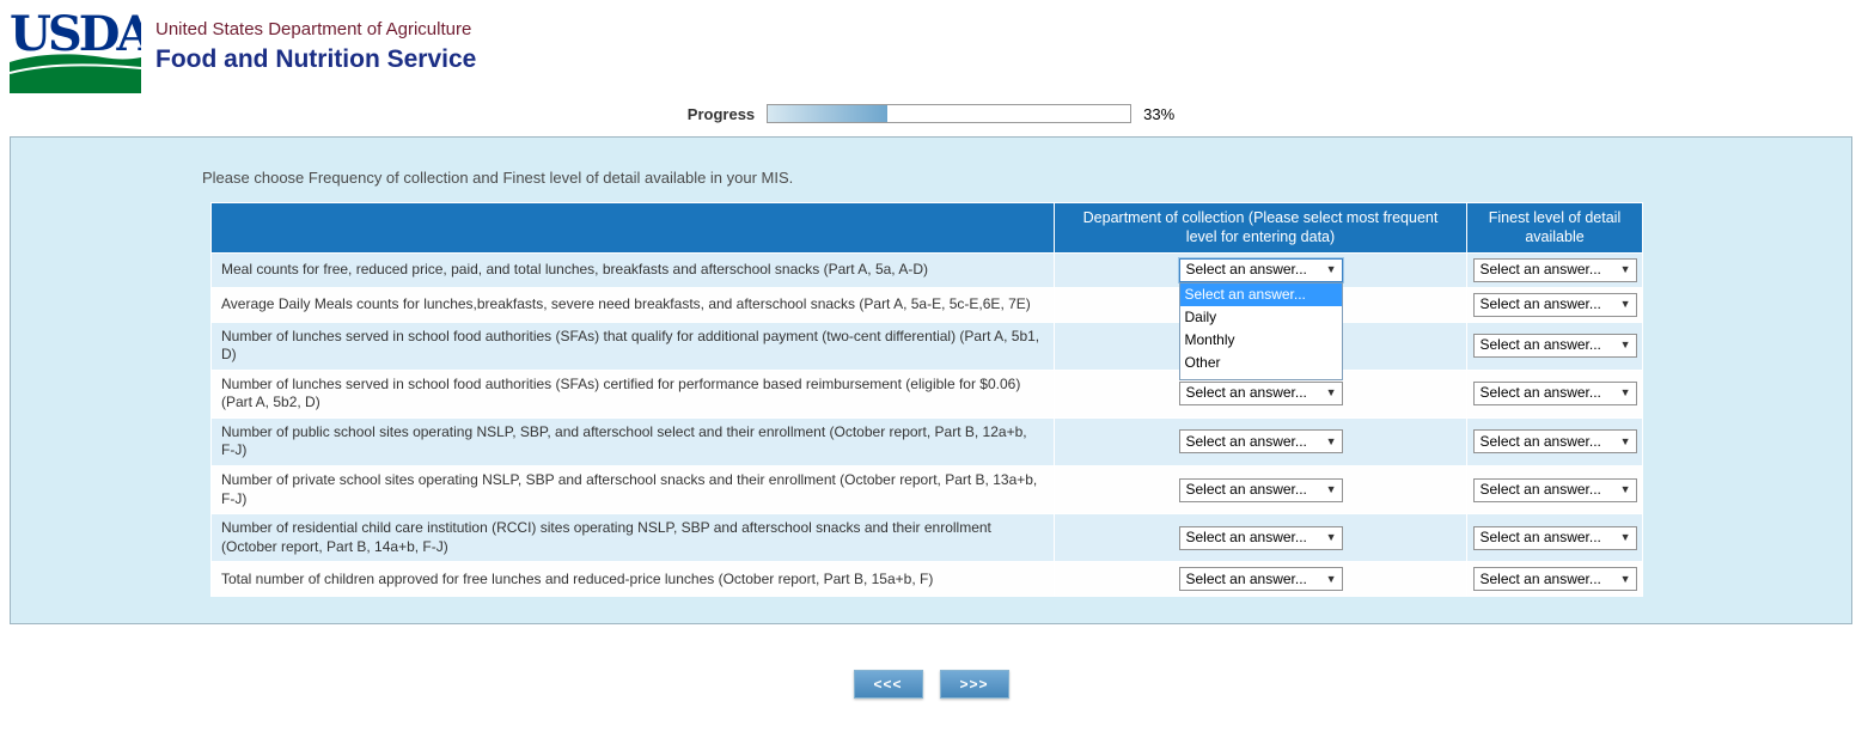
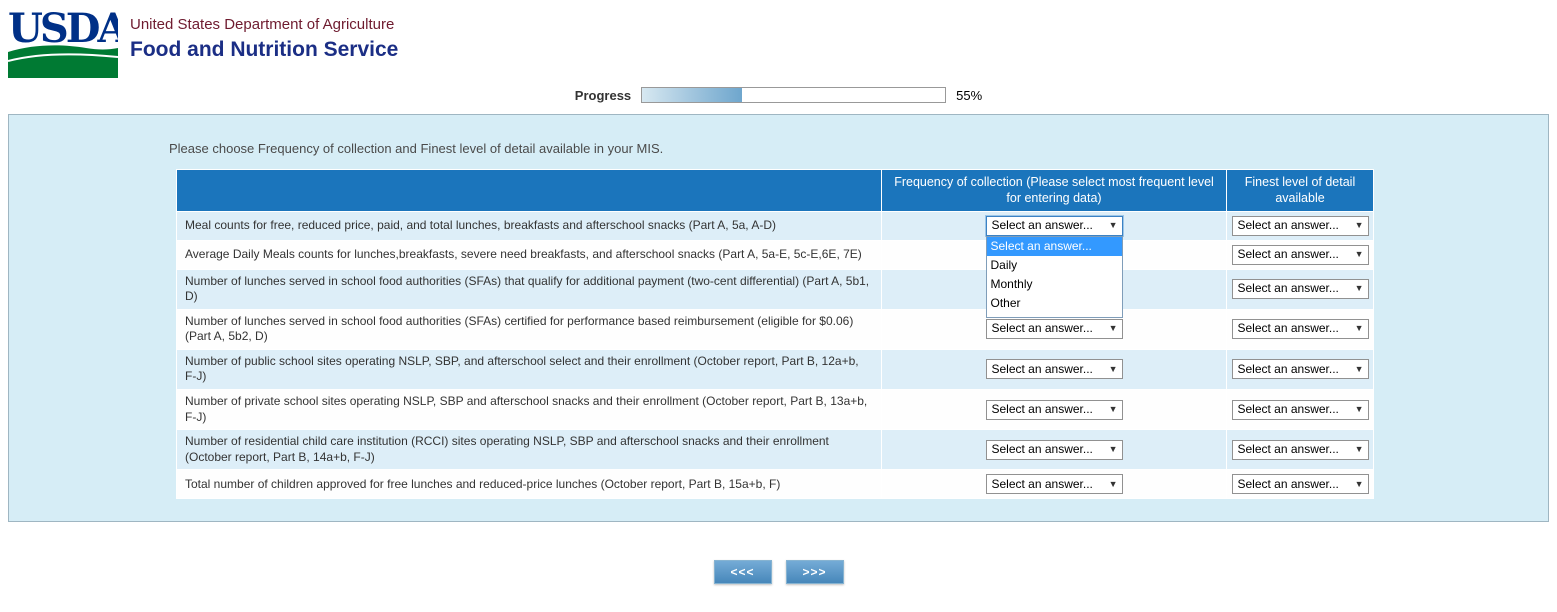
  USDA
  United States Department of Agriculture
  Food and Nutrition Service
  Progress
- 33%
+ 55%
  Please choose Frequency of collection and Finest level of detail available in your MIS.
- 	Department of collection (Please select most frequent level for entering data)	Finest level of detail available
+ 	Frequency of collection (Please select most frequent level for entering data)	Finest level of detail available
  Meal counts for free, reduced price, paid, and total lunches, breakfasts and afterschool snacks (Part A, 5a, A-D)	Select an answer... ▼ Select an answer... Daily Monthly Other	Select an answer... ▼
  Average Daily Meals counts for lunches,breakfasts, severe need breakfasts, and afterschool snacks (Part A, 5a-E, 5c-E,6E, 7E)		Select an answer... ▼
  Number of lunches served in school food authorities (SFAs) that qualify for additional payment (two-cent differential) (Part A, 5b1, D)		Select an answer... ▼
  Number of lunches served in school food authorities (SFAs) certified for performance based reimbursement (eligible for $0.06) (Part A, 5b2, D)	Select an answer... ▼	Select an answer... ▼
  Number of public school sites operating NSLP, SBP, and afterschool select and their enrollment (October report, Part B, 12a+b, F-J)	Select an answer... ▼	Select an answer... ▼
  Number of private school sites operating NSLP, SBP and afterschool snacks and their enrollment (October report, Part B, 13a+b, F-J)	Select an answer... ▼	Select an answer... ▼
  Number of residential child care institution (RCCI) sites operating NSLP, SBP and afterschool snacks and their enrollment (October report, Part B, 14a+b, F-J)	Select an answer... ▼	Select an answer... ▼
  Total number of children approved for free lunches and reduced-price lunches (October report, Part B, 15a+b, F)	Select an answer... ▼	Select an answer... ▼
  <<<
  >>>
